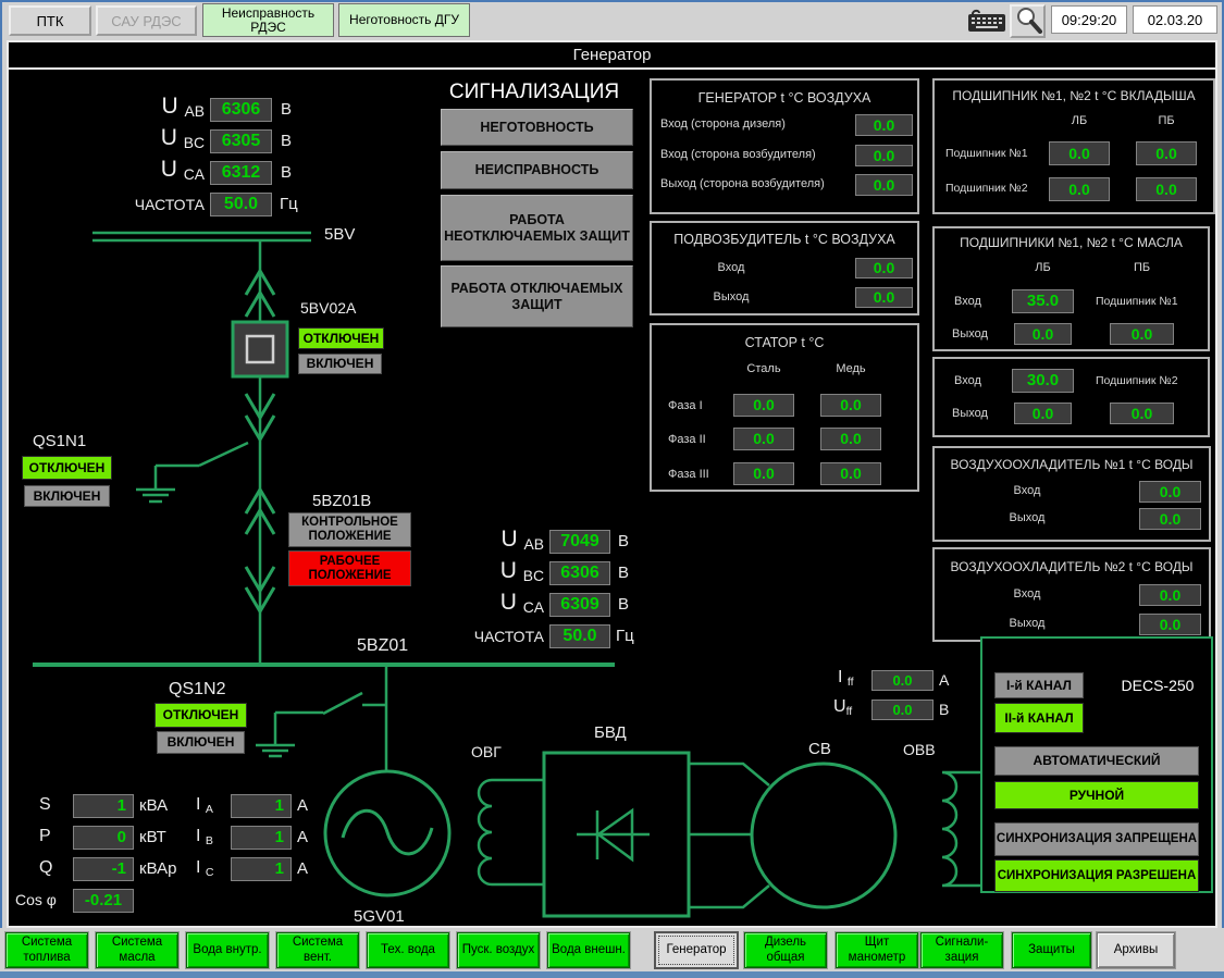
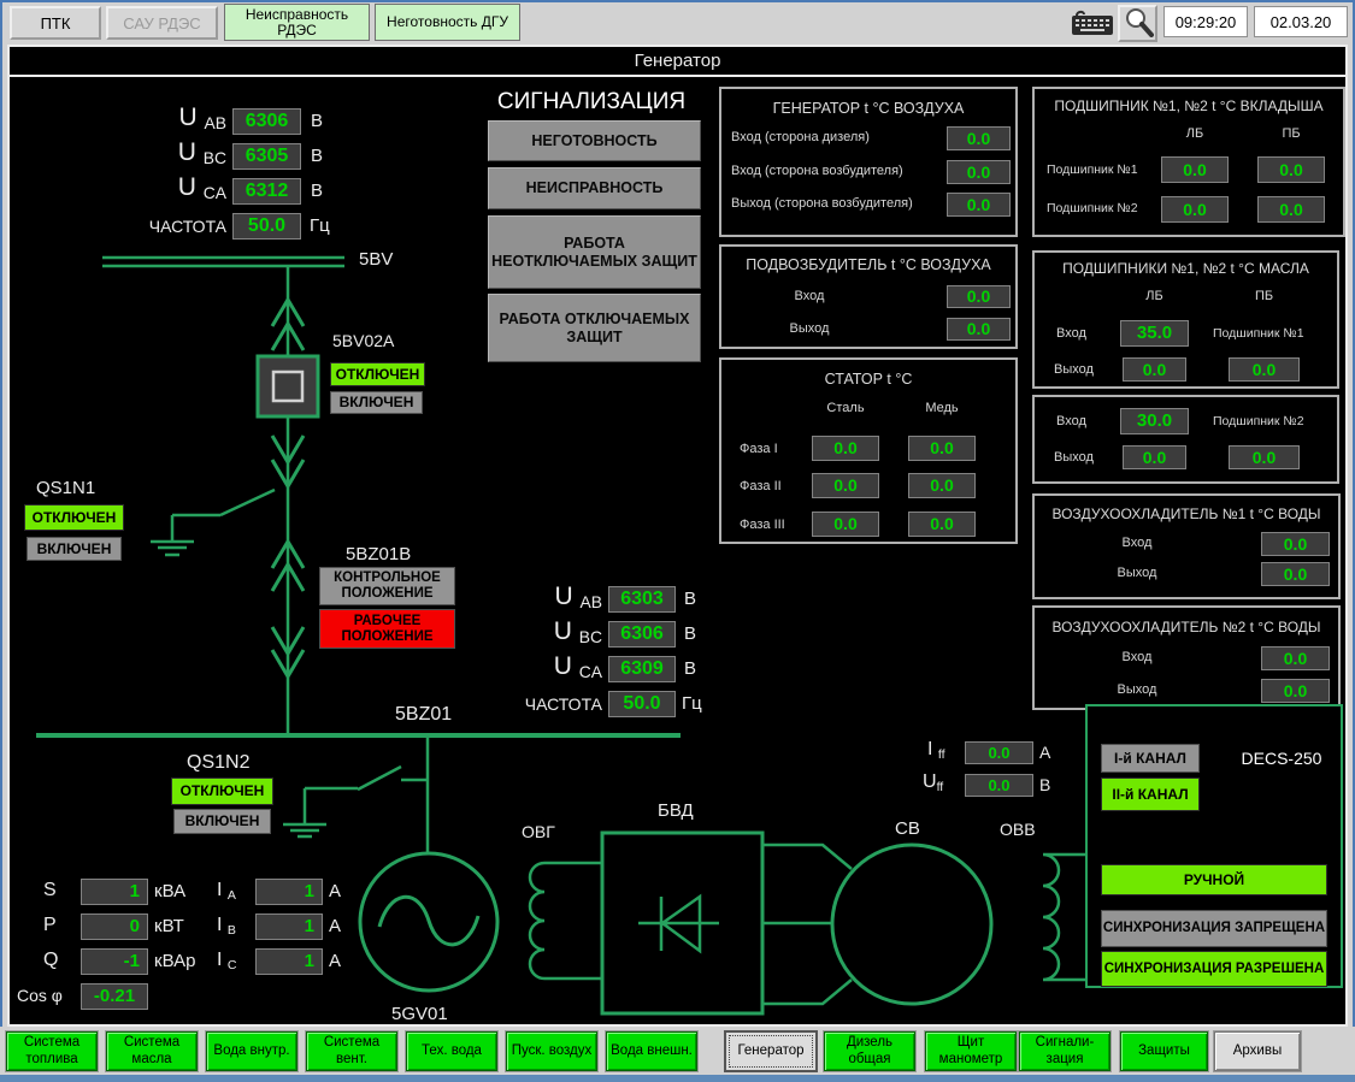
  ПТК
  САУ РДЭС
  Неисправность РДЭС
  Неготовность ДГУ
  09:29:20
  02.03.20
  Генератор
  U AB
  6306
  В
  U BC
  6305
  В
  U CA
  6312
  В
  ЧАСТОТА
  50.0
  Гц
  СИГНАЛИЗАЦИЯ
  НЕГОТОВНОСТЬ
  НЕИСПРАВНОСТЬ
  РАБОТА НЕОТКЛЮЧАЕМЫХ ЗАЩИТ
  РАБОТА ОТКЛЮЧАЕМЫХ ЗАЩИТ
  5BV
  5BV02A
  ОТКЛЮЧЕН
  ВКЛЮЧЕН
  QS1N1
  ОТКЛЮЧЕН
  ВКЛЮЧЕН
  5BZ01B
  КОНТРОЛЬНОЕ ПОЛОЖЕНИЕ
  РАБОЧЕЕ ПОЛОЖЕНИЕ
  5BZ01
  QS1N2
  ОТКЛЮЧЕН
  ВКЛЮЧЕН
  5GV01
  ОВГ
  БВД
  СВ
  ОВВ
  ГЕНЕРАТОР t °С ВОЗДУХА
  Вход (сторона дизеля)
  0.0
  Вход (сторона возбудителя)
  0.0
  Выход (сторона возбудителя)
  0.0
  ПОДВОЗБУДИТЕЛЬ t °С ВОЗДУХА
  Вход
  0.0
  Выход
  0.0
  СТАТОР t °С
  Сталь
  Медь
  Фаза I
  0.0
  0.0
  Фаза II
  0.0
  0.0
  Фаза III
  0.0
  0.0
  ПОДШИПНИК №1, №2 t °С ВКЛАДЫША
  ЛБ
  ПБ
  Подшипник №1
  0.0
  0.0
  Подшипник №2
  0.0
  0.0
  ПОДШИПНИКИ №1, №2 t °С МАСЛА
  ЛБ
  ПБ
  Вход
  35.0
  Подшипник №1
  Выход
  0.0
  0.0
  Вход
  30.0
  Подшипник №2
  Выход
  0.0
  0.0
  ВОЗДУХООХЛАДИТЕЛЬ №1 t °С ВОДЫ
  Вход
  0.0
  Выход
  0.0
  ВОЗДУХООХЛАДИТЕЛЬ №2 t °С ВОДЫ
  Вход
  0.0
  Выход
  0.0
  U AB
- 7049
+ 6303
  В
  U BC
  6306
  В
  U CA
  6309
  В
  ЧАСТОТА
  50.0
  Гц
  S
  1
  кВА
  P
  0
  кВТ
  Q
  -1
  кВАр
  Cos φ
  -0.21
  I A
  1
  A
  I B
  1
  A
  I C
  1
  A
  I ff
  0.0
  А
  Uff
  0.0
  В
  I-й КАНАЛ
  DECS-250
  II-й КАНАЛ
- АВТОМАТИЧЕСКИЙ
  РУЧНОЙ
  СИНХРОНИЗАЦИЯ ЗАПРЕЩЕНА
  СИНХРОНИЗАЦИЯ РАЗРЕШЕНА
  Система топлива
  Система масла
  Вода внутр.
  Система вент.
  Тех. вода
  Пуск. воздух
  Вода внешн.
  Генератор
  Дизель общая
  Щит манометр
  Сигнали- зация
  Защиты
  Архивы
